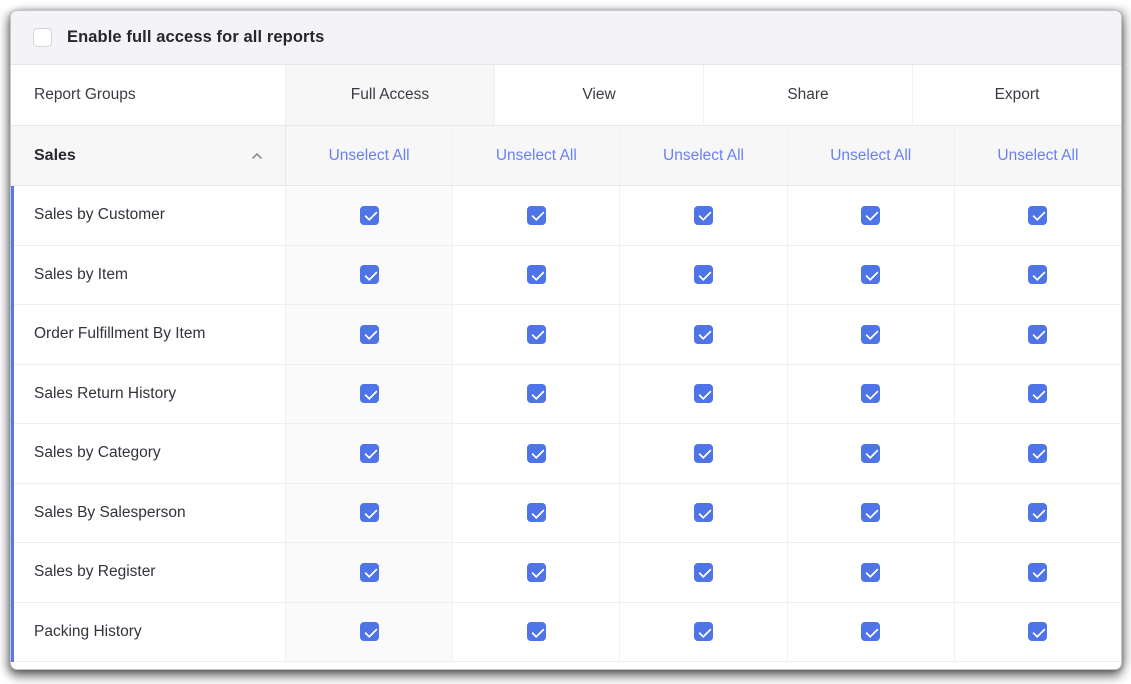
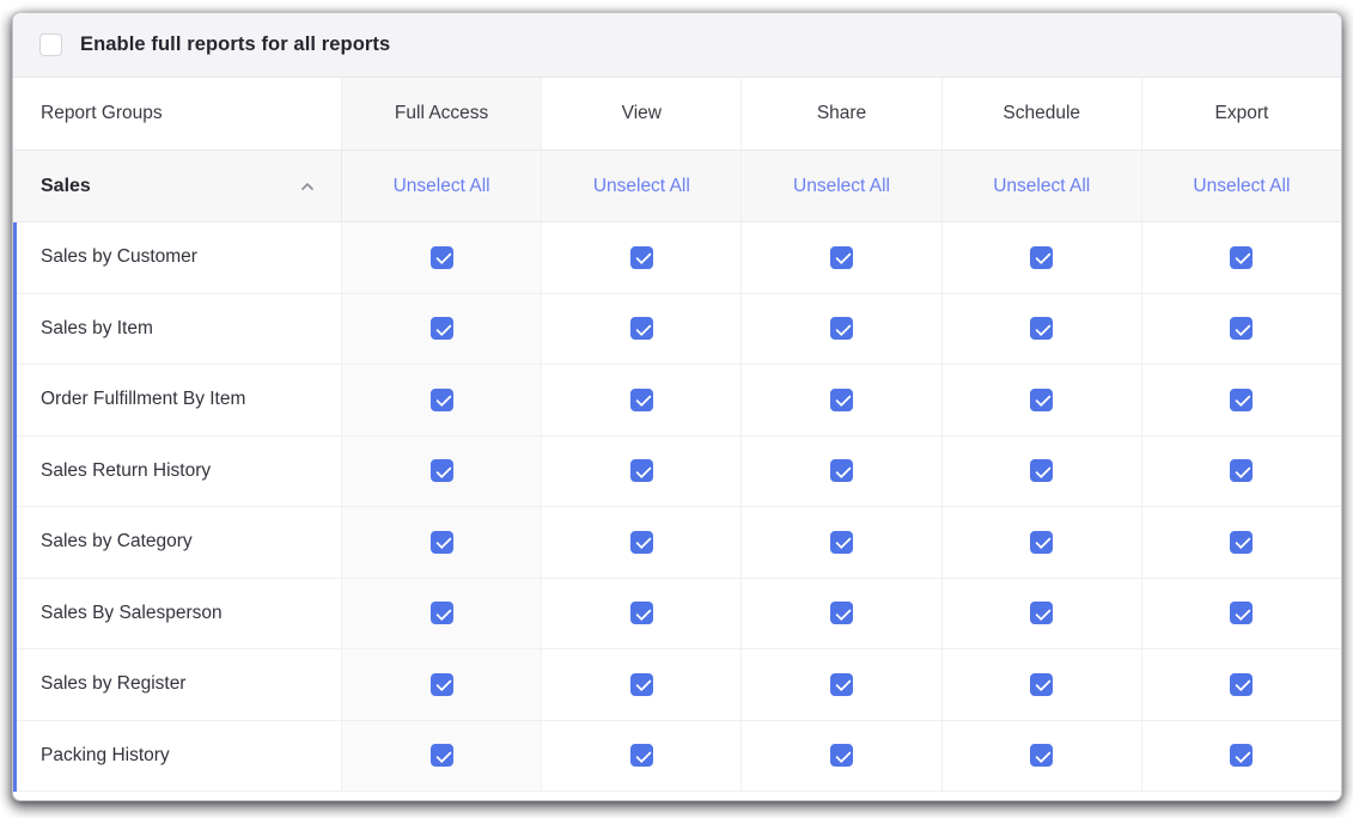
- Enable full access for all reports
+ Enable full reports for all reports
  Report Groups
  Full Access
  View
  Share
+ Schedule
  Export
  Sales
  Unselect All
  Unselect All
  Unselect All
  Unselect All
  Unselect All
  Sales by Customer
  Sales by Item
  Order Fulfillment By Item
  Sales Return History
  Sales by Category
  Sales By Salesperson
  Sales by Register
  Packing History
